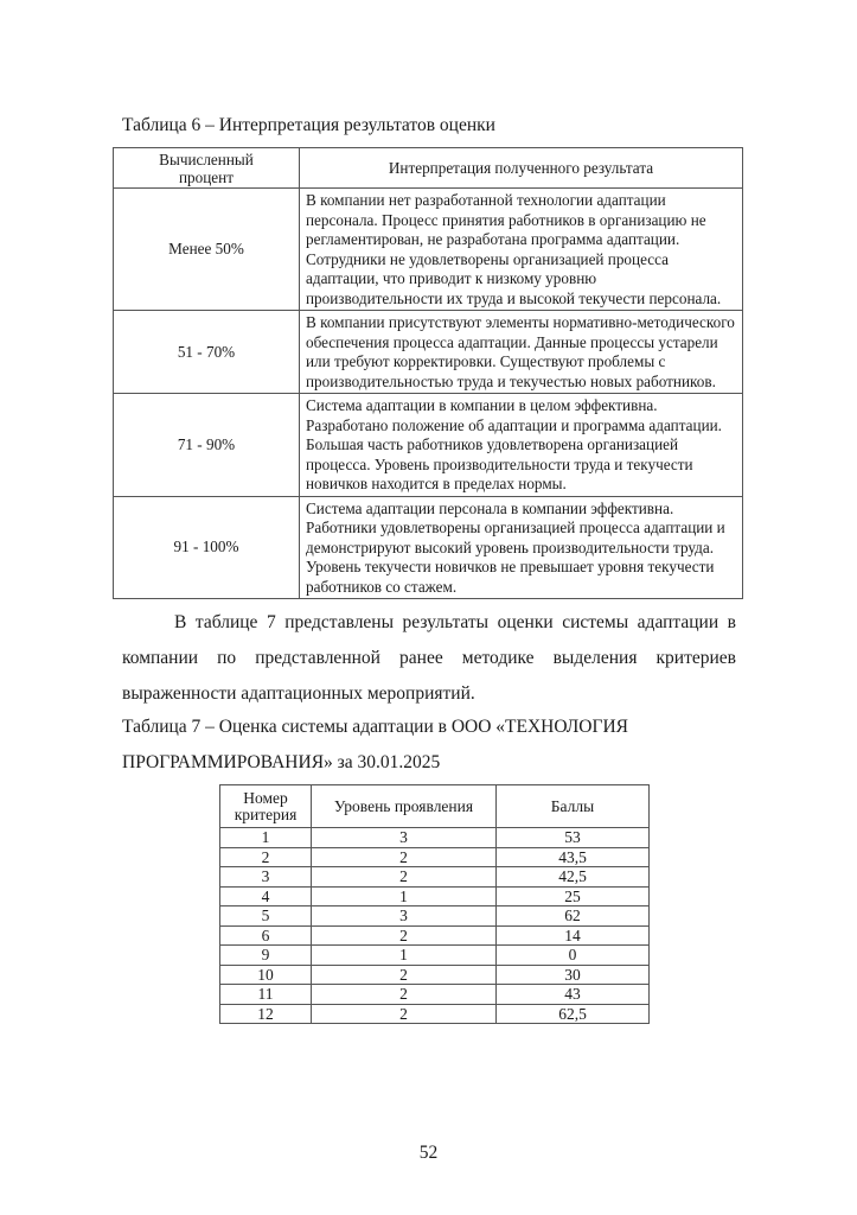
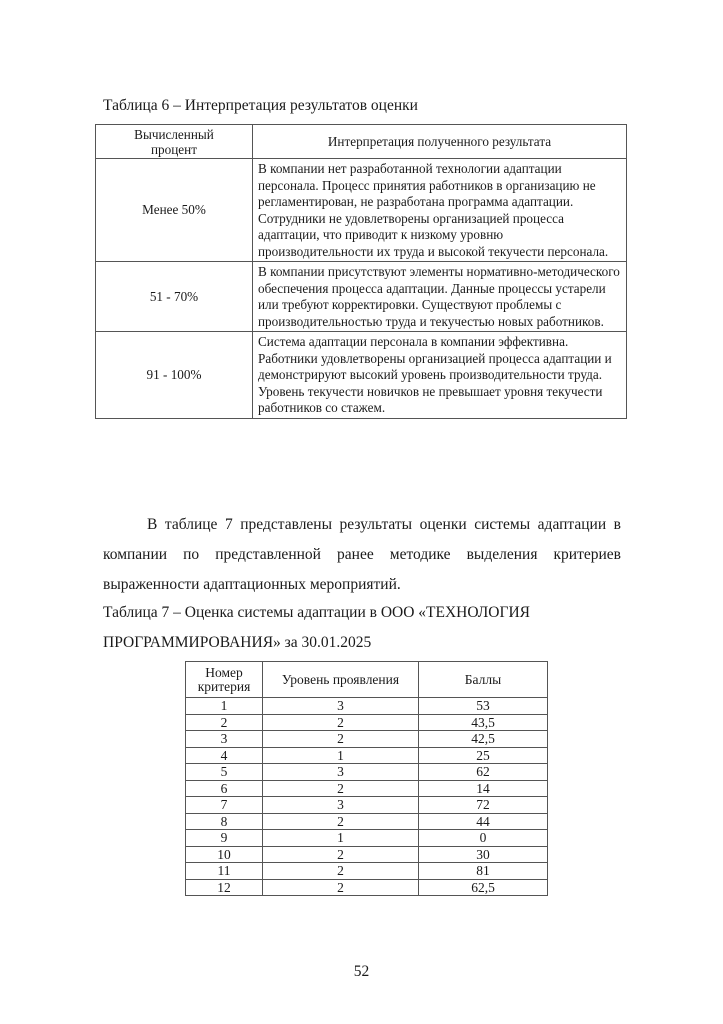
  Таблица 6 – Интерпретация результатов оценки
  Вычисленный процент	Интерпретация полученного результата
  Менее 50%	В компании нет разработанной технологии адаптации персонала. Процесс принятия работников в организацию не регламентирован, не разработана программа адаптации. Сотрудники не удовлетворены организацией процесса адаптации, что приводит к низкому уровню производительности их труда и высокой текучести персонала.
  51 - 70%	В компании присутствуют элементы нормативно-методического обеспечения процесса адаптации. Данные процессы устарели или требуют корректировки. Существуют проблемы с производительностью труда и текучестью новых работников.
- 71 - 90%	Система адаптации в компании в целом эффективна. Разработано положение об адаптации и программа адаптации. Большая часть работников удовлетворена организацией процесса. Уровень производительности труда и текучести новичков находится в пределах нормы.
  91 - 100%	Система адаптации персонала в компании эффективна. Работники удовлетворены организацией процесса адаптации и демонстрируют высокий уровень производительности труда. Уровень текучести новичков не превышает уровня текучести работников со стажем.
  В таблице 7 представлены результаты оценки системы адаптации в компании по представленной ранее методике выделения критериев выраженности адаптационных мероприятий.
  Таблица 7 – Оценка системы адаптации в ООО «ТЕХНОЛОГИЯ ПРОГРАММИРОВАНИЯ» за 30.01.2025
  Номер критерия	Уровень проявления	Баллы
  1	3	53
  2	2	43,5
  3	2	42,5
  4	1	25
  5	3	62
  6	2	14
+ 7	3	72
+ 8	2	44
  9	1	0
  10	2	30
- 11	2	43
+ 11	2	81
  12	2	62,5
  52
